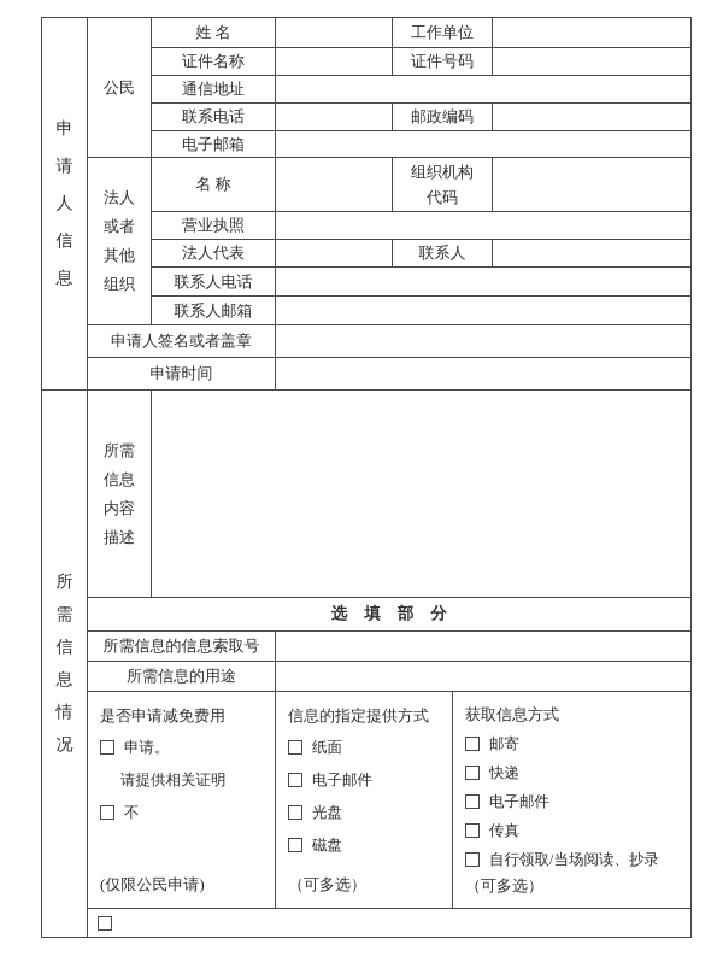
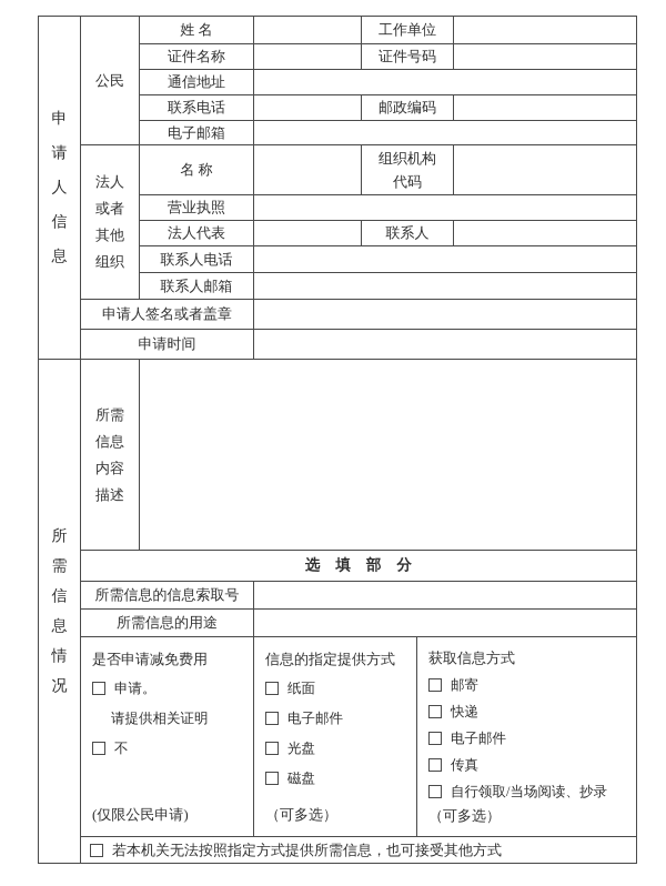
  申请人信息	公民	姓 名		工作单位
  证件名称		证件号码
  通信地址
  联系电话		邮政编码
  电子邮箱
  法人或者其他组织	名 称		组织机构代码
  营业执照
  法人代表		联系人
  联系人电话
  联系人邮箱
  申请人签名或者盖章
  申请时间
  所需信息情况	所需信息内容描述
  选填部分
  所需信息的信息索取号
  所需信息的用途
  是否申请减免费用 申请。 请提供相关证明 不 (仅限公民申请)	信息的指定提供方式 纸面 电子邮件 光盘 磁盘 （可多选）	获取信息方式 邮寄 快递 电子邮件 传真 自行领取/当场阅读、抄录 （可多选）
+ 若本机关无法按照指定方式提供所需信息，也可接受其他方式
